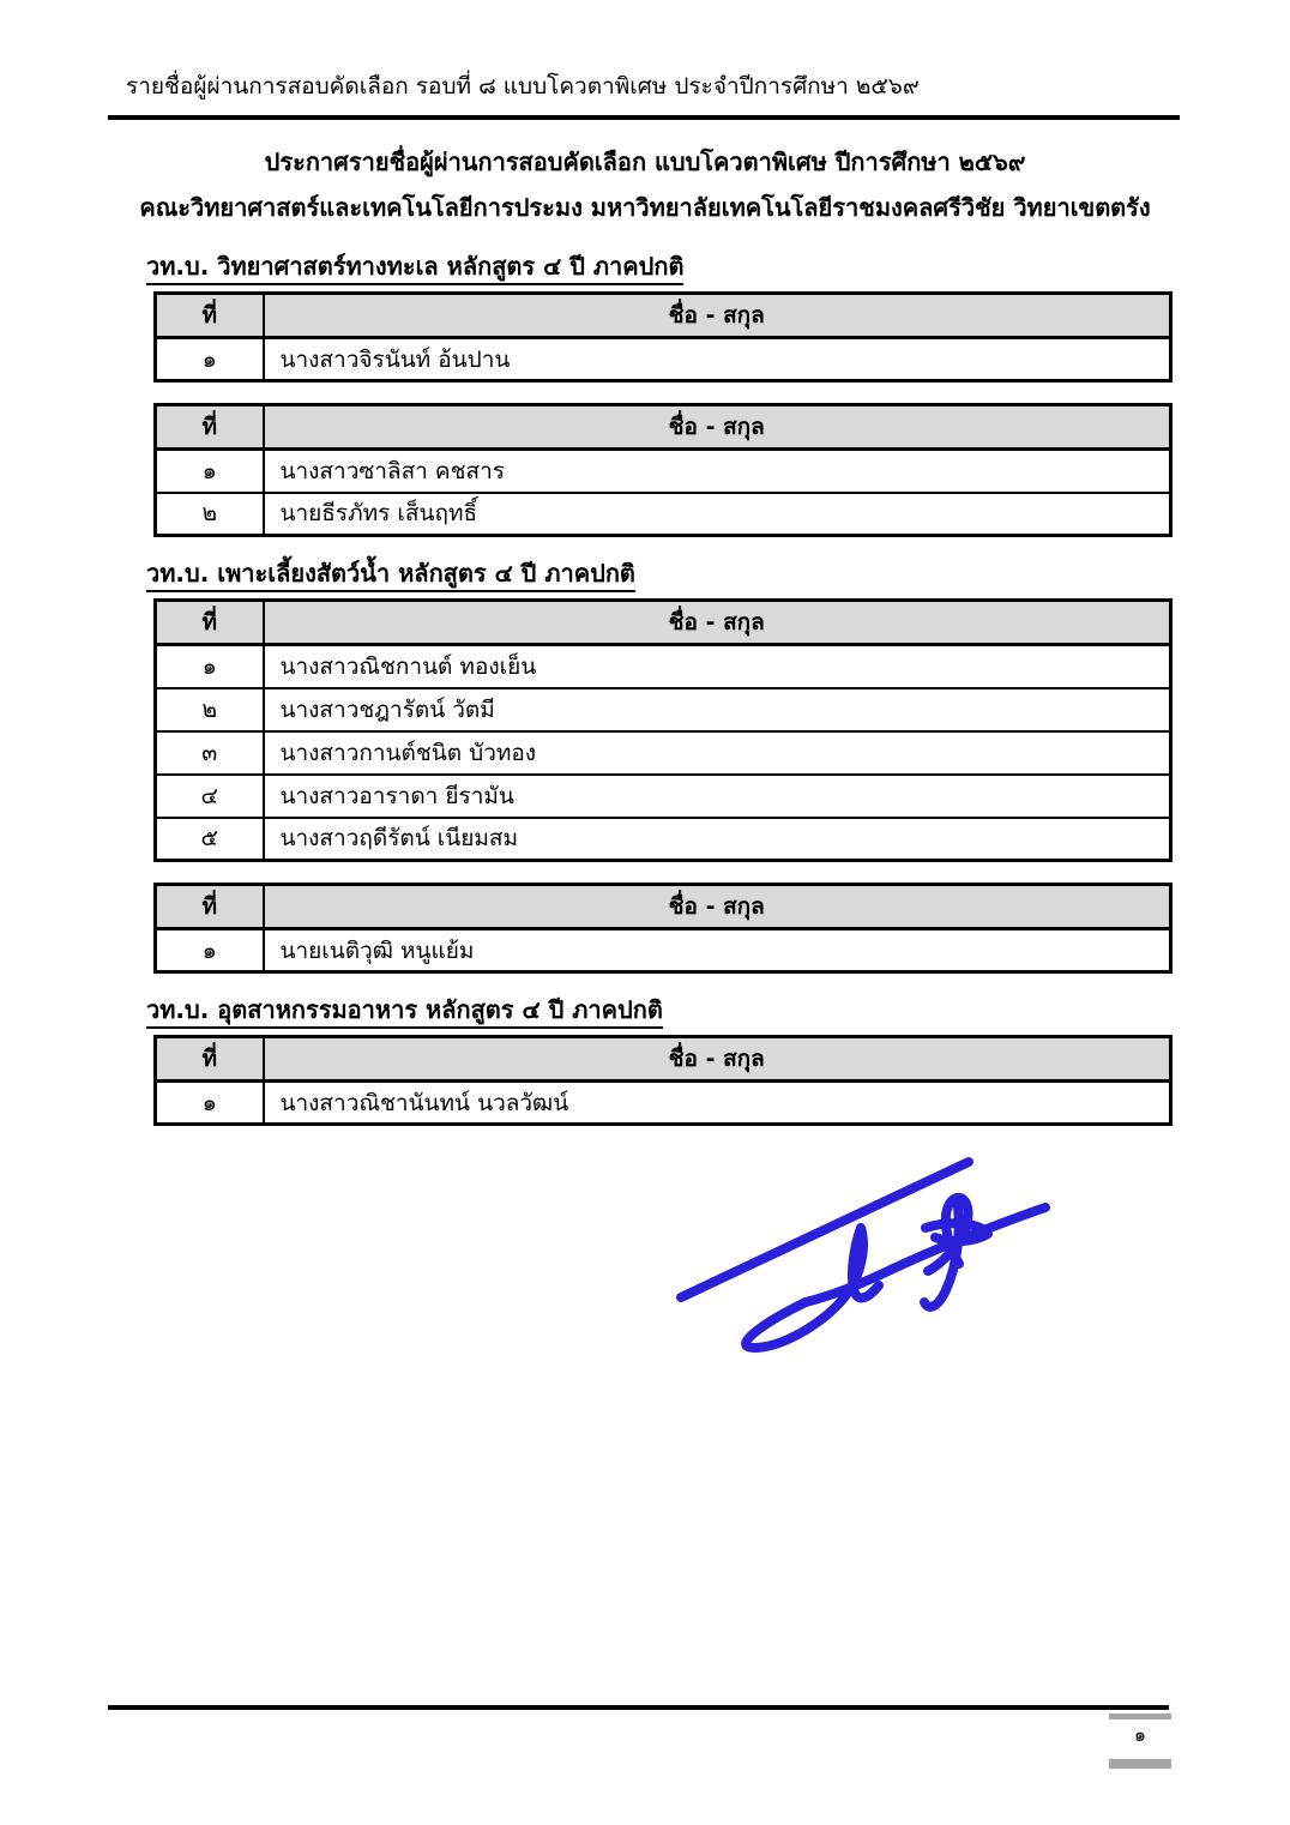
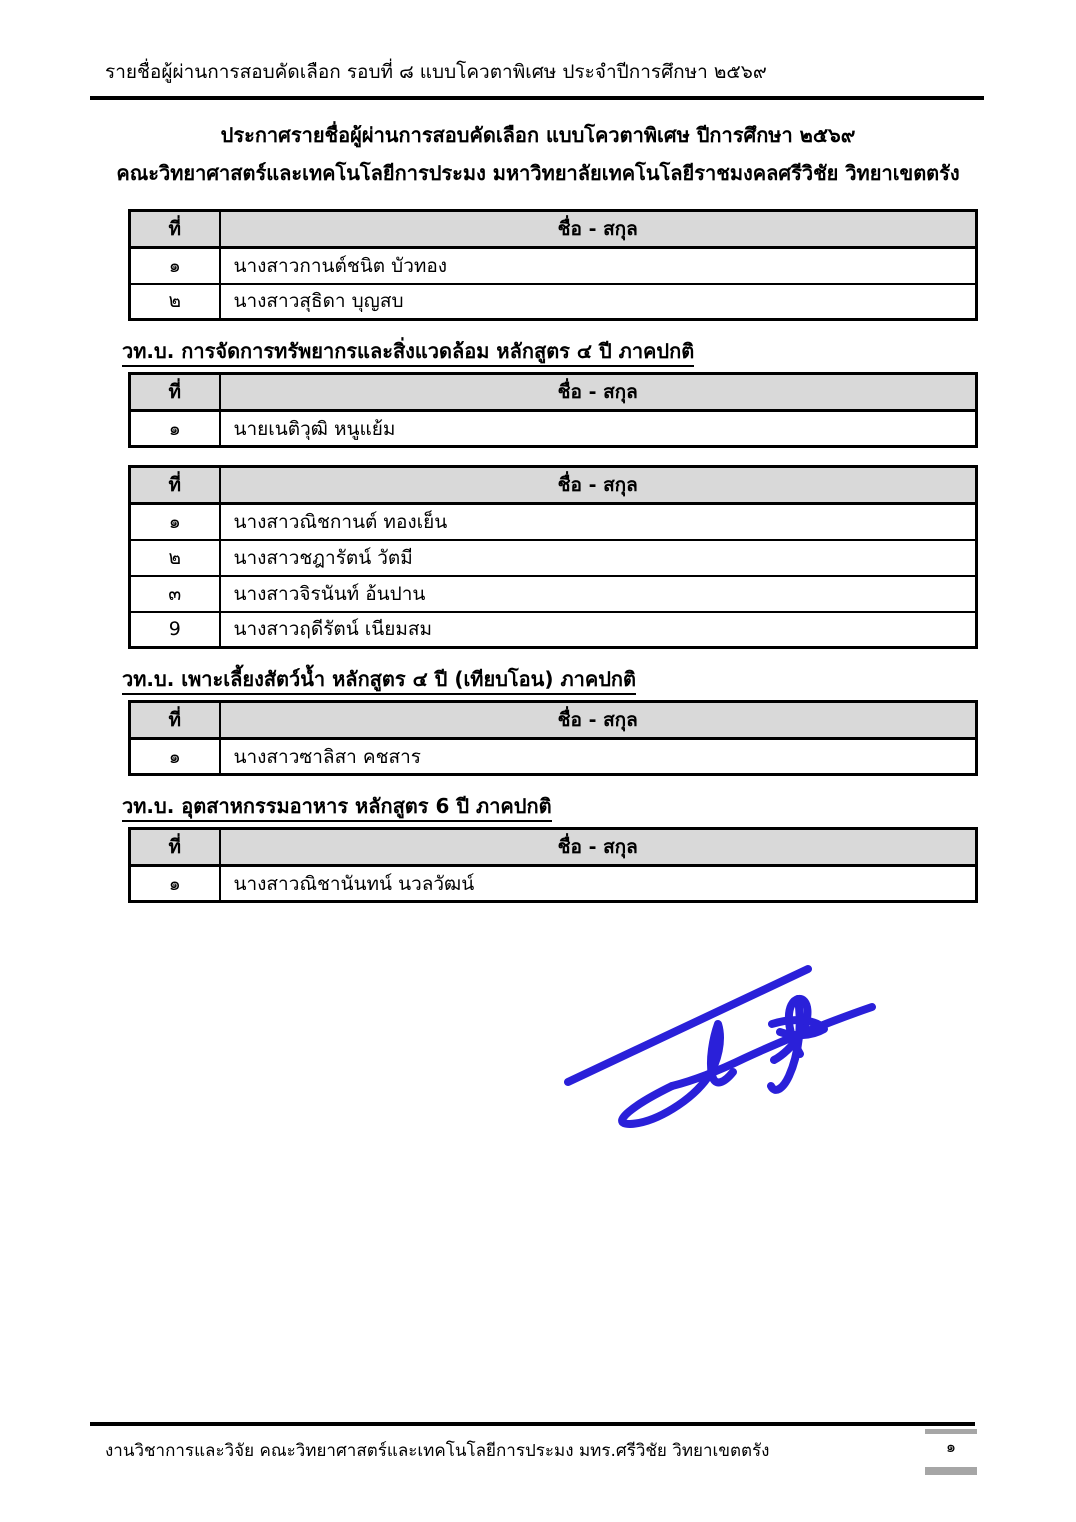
  รายชื่อผู้ผ่านการสอบคัดเลือก รอบที่ ๘ แบบโควตาพิเศษ ประจำปีการศึกษา ๒๕๖๙
  ประกาศรายชื่อผู้ผ่านการสอบคัดเลือก แบบโควตาพิเศษ ปีการศึกษา ๒๕๖๙
  คณะวิทยาศาสตร์และเทคโนโลยีการประมง มหาวิทยาลัยเทคโนโลยีราชมงคลศรีวิชัย วิทยาเขตตรัง
- วท.บ. วิทยาศาสตร์ทางทะเล หลักสูตร ๔ ปี ภาคปกติ
  ที่	ชื่อ - สกุล
- ๑	นางสาวจิรนันท์ อ้นปาน
+ ๑	นางสาวกานต์ชนิต บัวทอง
+ ๒	นางสาวสุธิดา บุญสบ
+ วท.บ. การจัดการทรัพยากรและสิ่งแวดล้อม หลักสูตร ๔ ปี ภาคปกติ
  ที่	ชื่อ - สกุล
- ๑	นางสาวซาลิสา คชสาร
+ ๑	นายเนติวุฒิ หนูแย้ม
- ๒	นายธีรภัทร เส็นฤทธิ์
- วท.บ. เพาะเลี้ยงสัตว์น้ำ หลักสูตร ๔ ปี ภาคปกติ
  ที่	ชื่อ - สกุล
  ๑	นางสาวณิชกานต์ ทองเย็น
  ๒	นางสาวชฎารัตน์ วัตมี
- ๓	นางสาวกานต์ชนิต บัวทอง
+ ๓	นางสาวจิรนันท์ อ้นปาน
- ๔	นางสาวอาราดา ยีรามัน
- ๕	นางสาวฤดีรัตน์ เนียมสม
+ 9	นางสาวฤดีรัตน์ เนียมสม
+ วท.บ. เพาะเลี้ยงสัตว์น้ำ หลักสูตร ๔ ปี (เทียบโอน) ภาคปกติ
  ที่	ชื่อ - สกุล
- ๑	นายเนติวุฒิ หนูแย้ม
+ ๑	นางสาวซาลิสา คชสาร
- วท.บ. อุตสาหกรรมอาหาร หลักสูตร ๔ ปี ภาคปกติ
+ วท.บ. อุตสาหกรรมอาหาร หลักสูตร 6 ปี ภาคปกติ
  ที่	ชื่อ - สกุล
  ๑	นางสาวณิชานันทน์ นวลวัฒน์
+ งานวิชาการและวิจัย คณะวิทยาศาสตร์และเทคโนโลยีการประมง มทร.ศรีวิชัย วิทยาเขตตรัง
  ๑
